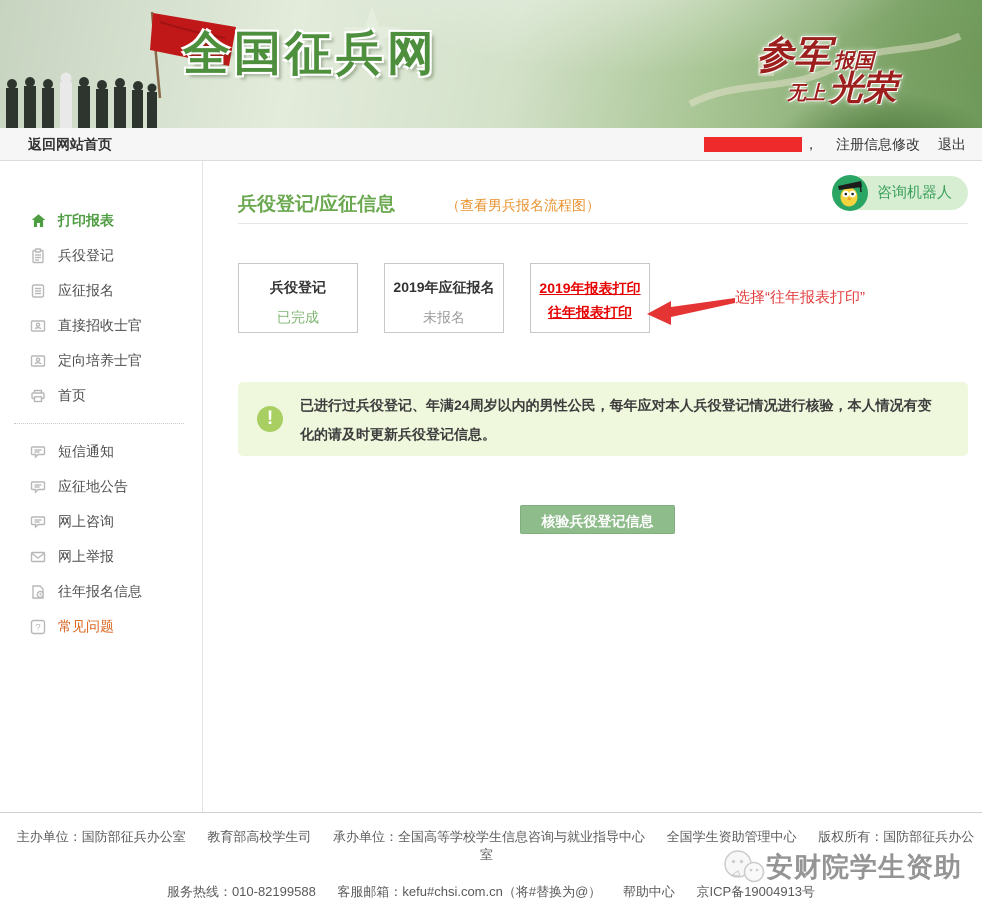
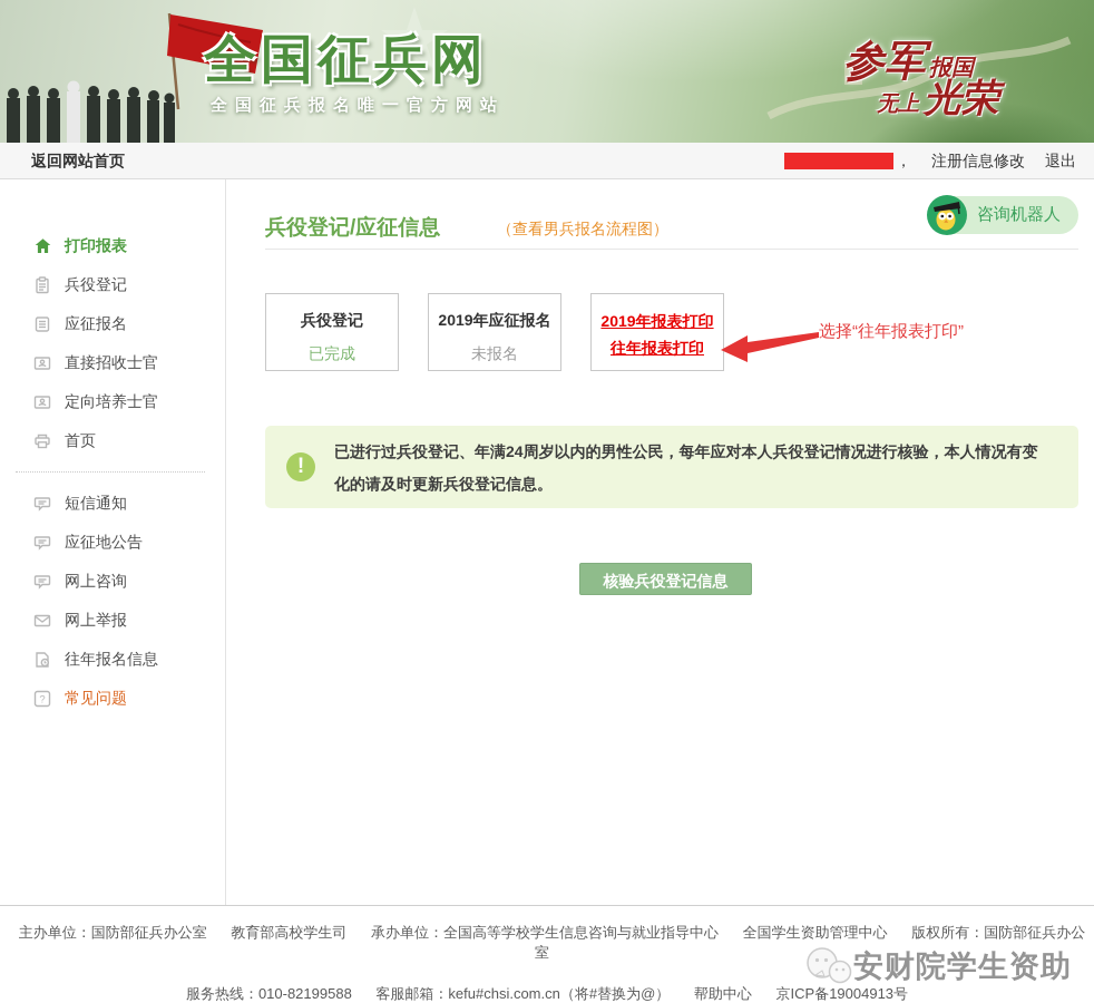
  全国征兵网
+ 全国征兵报名唯一官方网站
  参军
  报国
  无上
  光荣
  返回网站首页
  ，
  注册信息修改
  退出
  打印报表
  兵役登记
  应征报名
  直接招收士官
  定向培养士官
  首页
  短信通知
  应征地公告
  网上咨询
  网上举报
  往年报名信息
  ?
  常见问题
  兵役登记/应征信息
  （查看男兵报名流程图）
  咨询机器人
  兵役登记
  已完成
  2019年应征报名
  未报名
  2019年报表打印
  往年报表打印
  选择“往年报表打印”
  !
  已进行过兵役登记、年满24周岁以内的男性公民，每年应对本人兵役登记情况进行核验，本人情况有变化的请及时更新兵役登记信息。
  核验兵役登记信息
  主办单位：国防部征兵办公室 教育部高校学生司 承办单位：全国高等学校学生信息咨询与就业指导中心 全国学生资助管理中心 版权所有：国防部征兵办公室
  服务热线：010-82199588 客服邮箱：kefu#chsi.com.cn（将#替换为@） 帮助中心 京ICP备19004913号
  安财院学生资助
